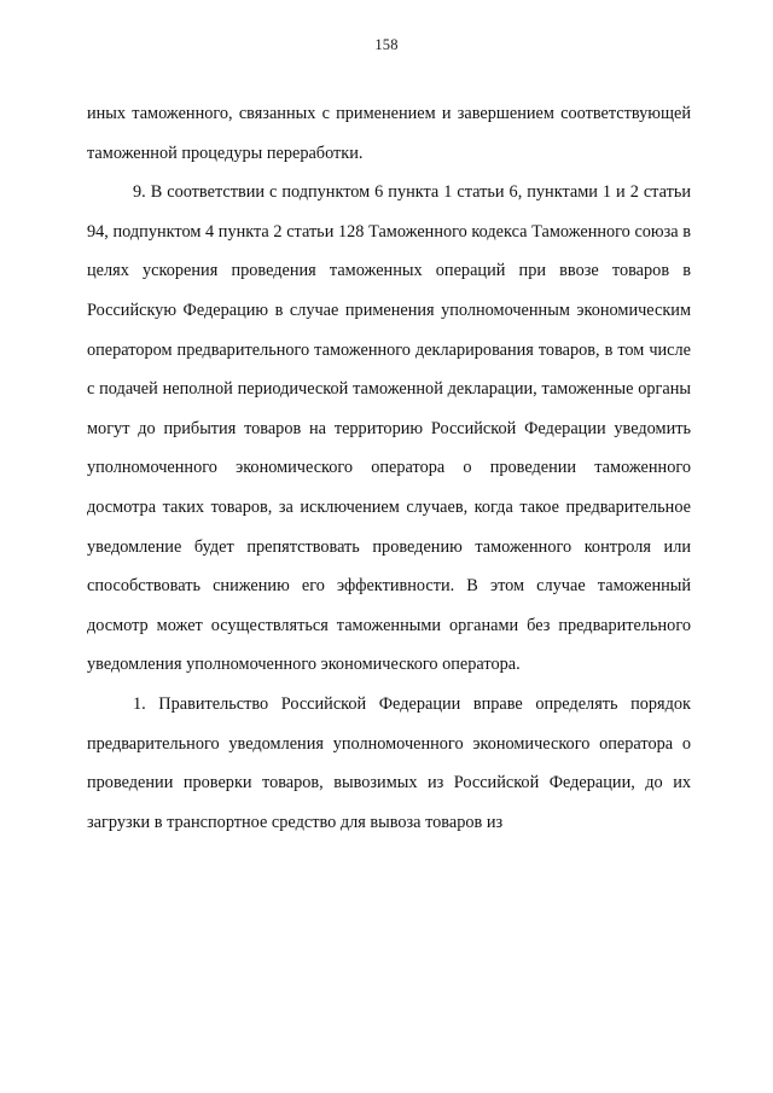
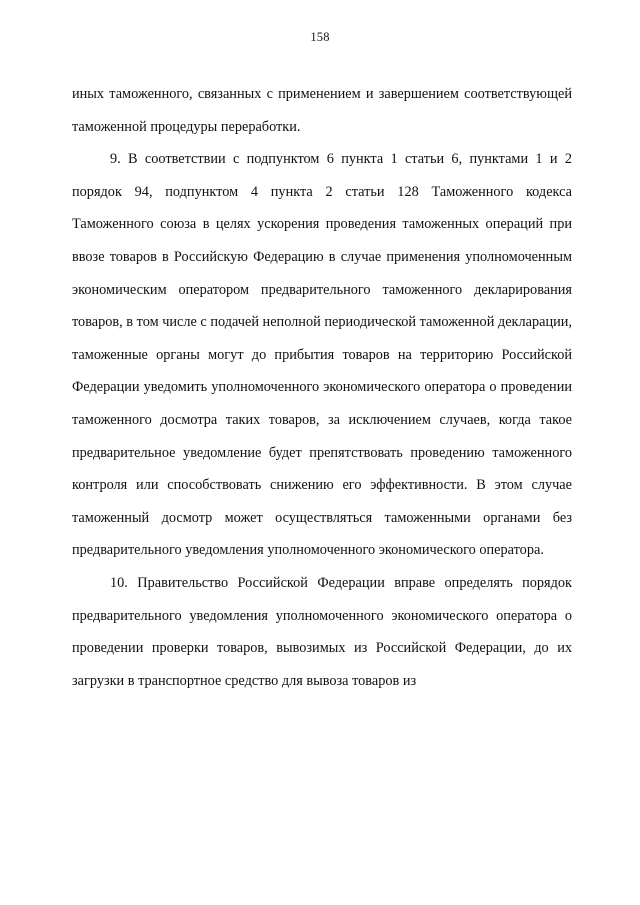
  158
  иных таможенного, связанных с применением и завершением соответствующей таможенной процедуры переработки.
- 9. В соответствии с подпунктом 6 пункта 1 статьи 6, пунктами 1 и 2 статьи 94, подпунктом 4 пункта 2 статьи 128 Таможенного кодекса Таможенного союза в целях ускорения проведения таможенных операций при ввозе товаров в Российскую Федерацию в случае применения уполномоченным экономическим оператором предварительного таможенного декларирования товаров, в том числе с подачей неполной периодической таможенной декларации, таможенные органы могут до прибытия товаров на территорию Российской Федерации уведомить уполномоченного экономического оператора о проведении таможенного досмотра таких товаров, за исключением случаев, когда такое предварительное уведомление будет препятствовать проведению таможенного контроля или способствовать снижению его эффективности. В этом случае таможенный досмотр может осуществляться таможенными органами без предварительного уведомления уполномоченного экономического оператора.
+ 9. В соответствии с подпунктом 6 пункта 1 статьи 6, пунктами 1 и 2 порядок 94, подпунктом 4 пункта 2 статьи 128 Таможенного кодекса Таможенного союза в целях ускорения проведения таможенных операций при ввозе товаров в Российскую Федерацию в случае применения уполномоченным экономическим оператором предварительного таможенного декларирования товаров, в том числе с подачей неполной периодической таможенной декларации, таможенные органы могут до прибытия товаров на территорию Российской Федерации уведомить уполномоченного экономического оператора о проведении таможенного досмотра таких товаров, за исключением случаев, когда такое предварительное уведомление будет препятствовать проведению таможенного контроля или способствовать снижению его эффективности. В этом случае таможенный досмотр может осуществляться таможенными органами без предварительного уведомления уполномоченного экономического оператора.
- 1. Правительство Российской Федерации вправе определять порядок предварительного уведомления уполномоченного экономического оператора о проведении проверки товаров, вывозимых из Российской Федерации, до их загрузки в транспортное средство для вывоза товаров из
+ 10. Правительство Российской Федерации вправе определять порядок предварительного уведомления уполномоченного экономического оператора о проведении проверки товаров, вывозимых из Российской Федерации, до их загрузки в транспортное средство для вывоза товаров из
